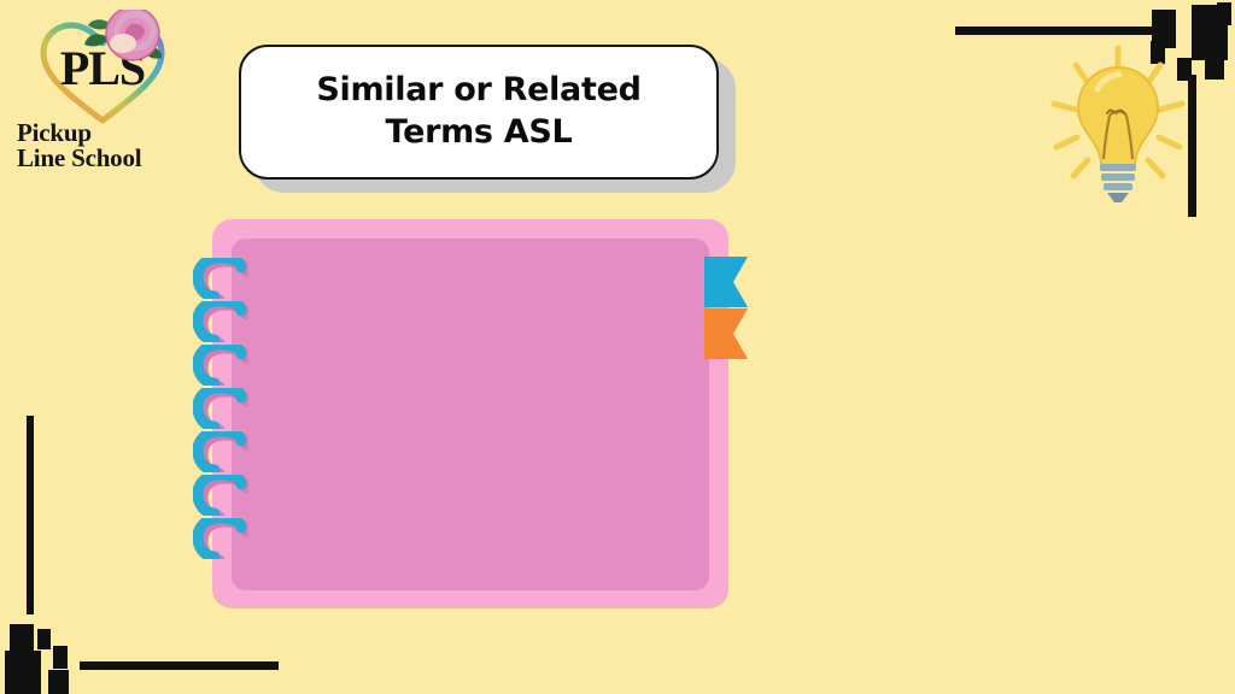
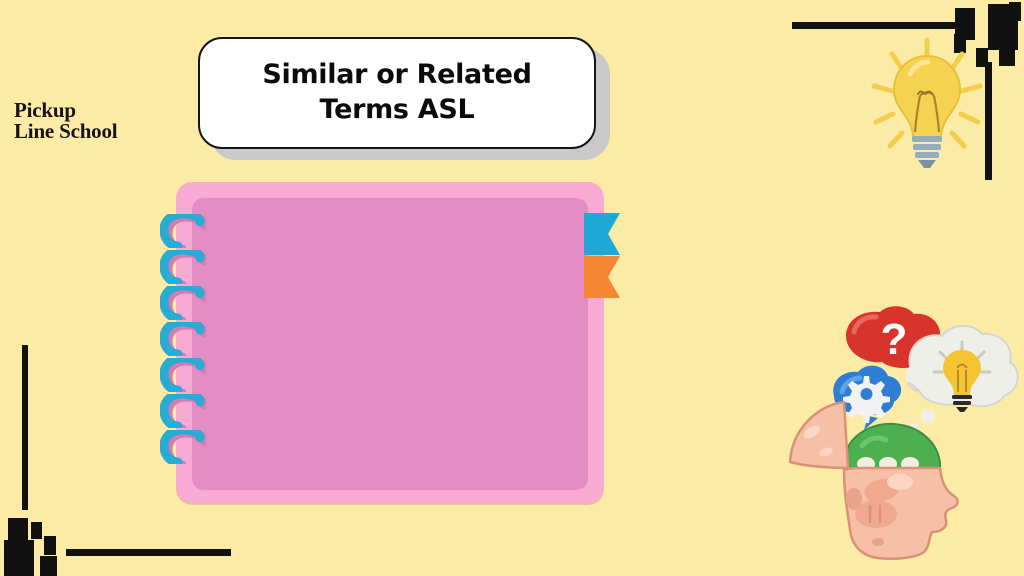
- PLS
  Pickup
  Line School
  Similar or Related
  Terms ASL
+ ?
